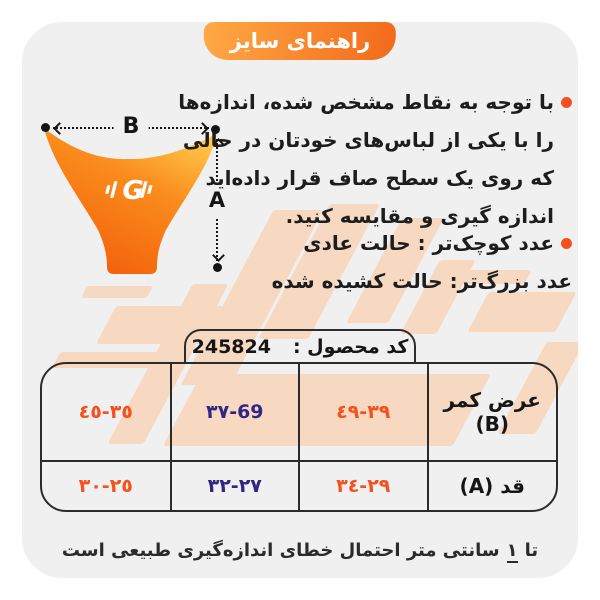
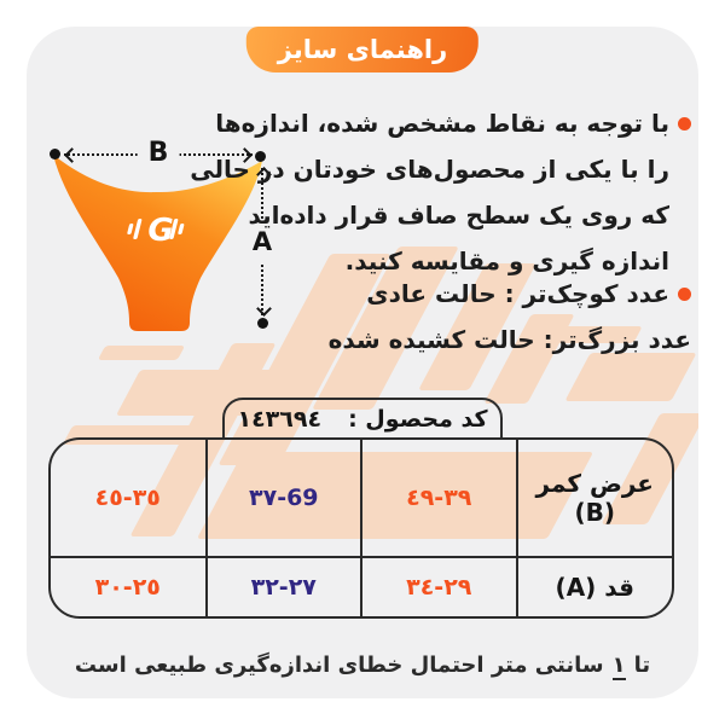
  راهنمای سایز
  G
  B
  A
  با توجه به نقاط مشخص شده، اندازه‌ها
- را با یکی از لباس‌های خودتان در حالی
+ را با یکی از محصول‌های خودتان در حالی
  که روی یک سطح صاف قرار داده‌اید
  اندازه گیری و مقایسه کنید.
  عدد کوچک‌تر : حالت عادی
  عدد بزرگ‌تر: حالت کشیده شده
  کد محصول :
- 245824
+ ١٤٣٦٩٤
  عرض کمر (B)	٣٩-٤٩	٣٧-69	٣٥-٤٥
  قد (A)	٢٩-٣٤	٢٧-٣٢	٢٥-٣٠
  تا
  ١
  سانتی متر احتمال خطای اندازه‌گیری طبیعی است
